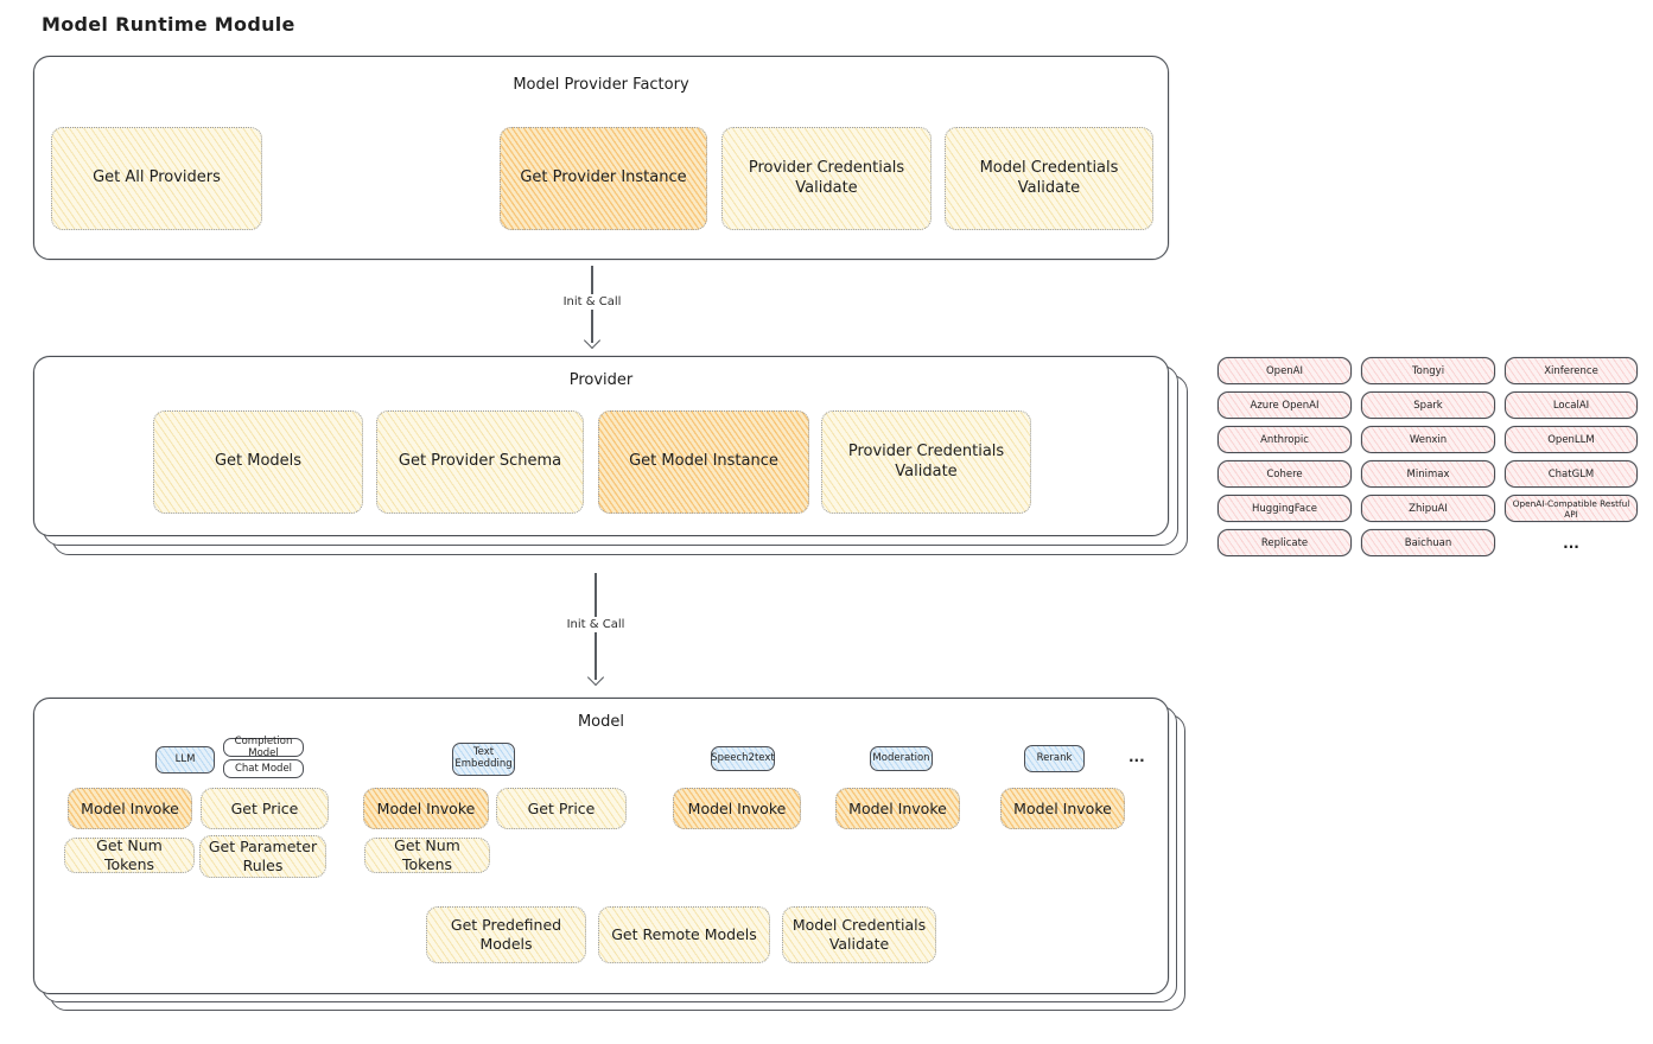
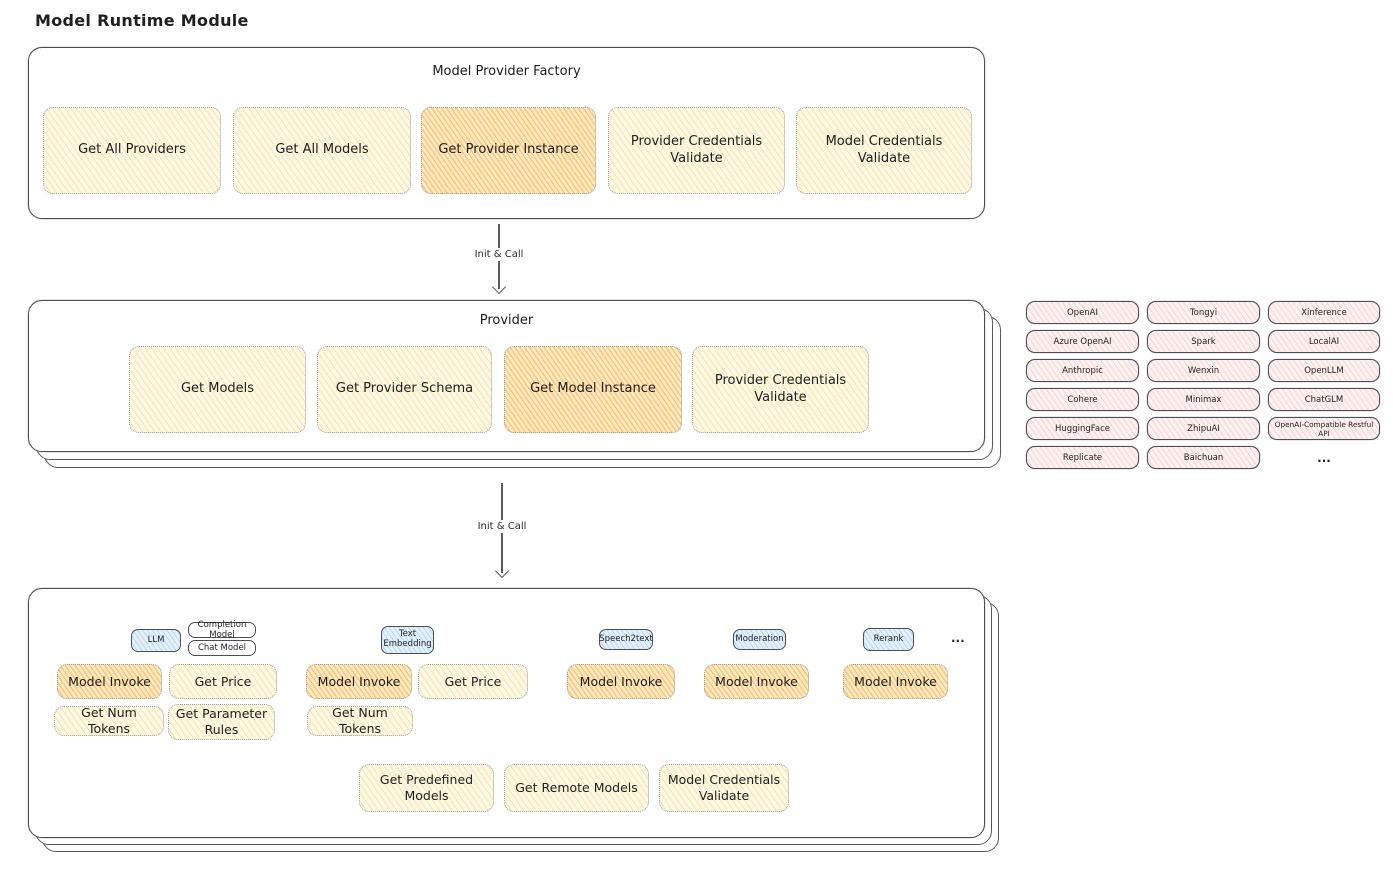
  Model Runtime Module
  Model Provider Factory
  Get All Providers
+ Get All Models
  Get Provider Instance
  Provider Credentials Validate
  Model Credentials Validate
  Init & Call
  Provider
  Get Models
  Get Provider Schema
  Get Model Instance
  Provider Credentials Validate
  OpenAI
  Tongyi
  Xinference
  Azure OpenAI
  Spark
  LocalAI
  Anthropic
  Wenxin
  OpenLLM
  Cohere
  Minimax
  ChatGLM
  HuggingFace
  ZhipuAI
  OpenAI-Compatible Restful API
  Replicate
  Baichuan
  ...
  Init & Call
- Model
  LLM
  Completion Model
  Chat Model
  Text Embedding
  Speech2text
  Moderation
  Rerank
  ...
  Model Invoke
  Get Price
  Model Invoke
  Get Price
  Model Invoke
  Model Invoke
  Model Invoke
  Get Num Tokens
  Get Parameter Rules
  Get Num Tokens
  Get Predefined Models
  Get Remote Models
  Model Credentials Validate
